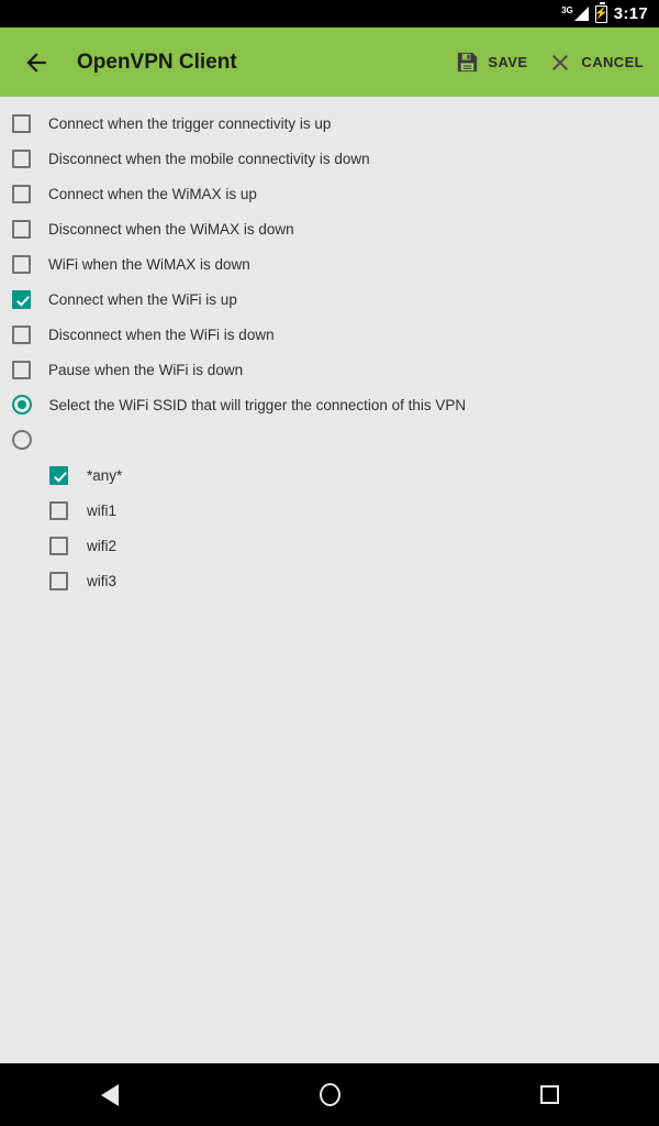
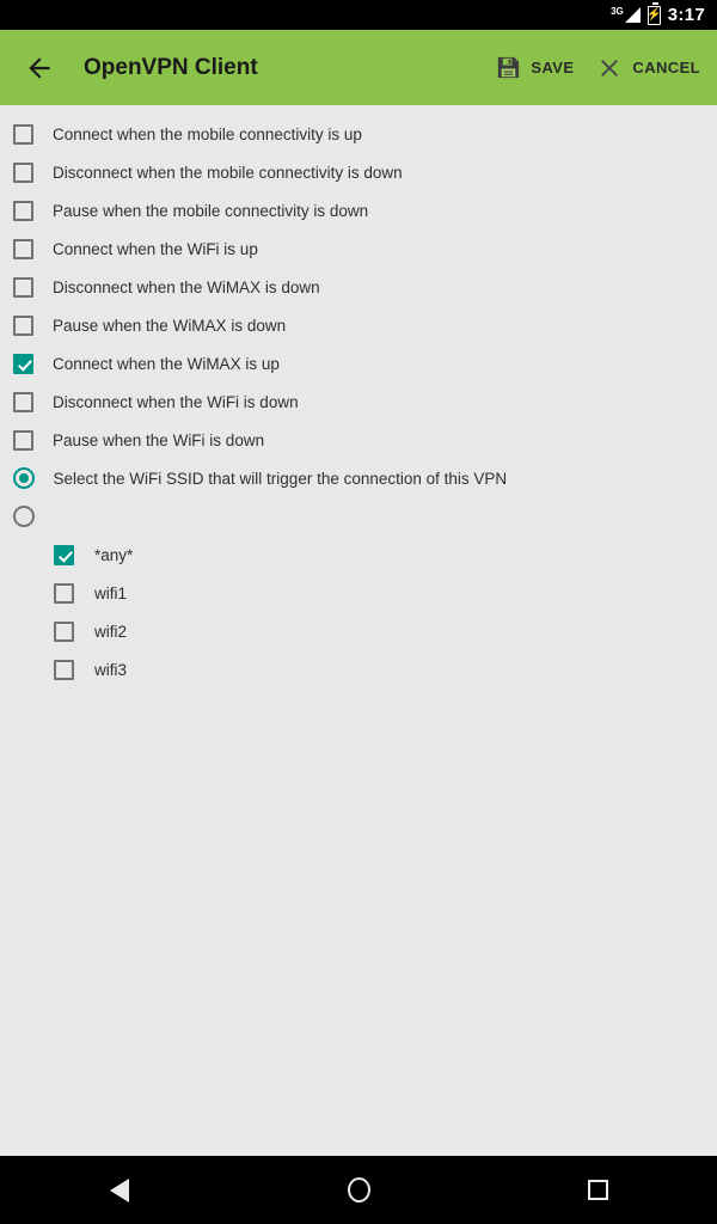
  3G
  ⚡
  3:17
  OpenVPN Client
  SAVE
  CANCEL
- Connect when the trigger connectivity is up
+ Connect when the mobile connectivity is up
  Disconnect when the mobile connectivity is down
+ Pause when the mobile connectivity is down
- Connect when the WiMAX is up
+ Connect when the WiFi is up
  Disconnect when the WiMAX is down
- WiFi when the WiMAX is down
+ Pause when the WiMAX is down
- Connect when the WiFi is up
+ Connect when the WiMAX is up
  Disconnect when the WiFi is down
  Pause when the WiFi is down
  Select the WiFi SSID that will trigger the connection of this VPN
  *any*
  wifi1
  wifi2
  wifi3
